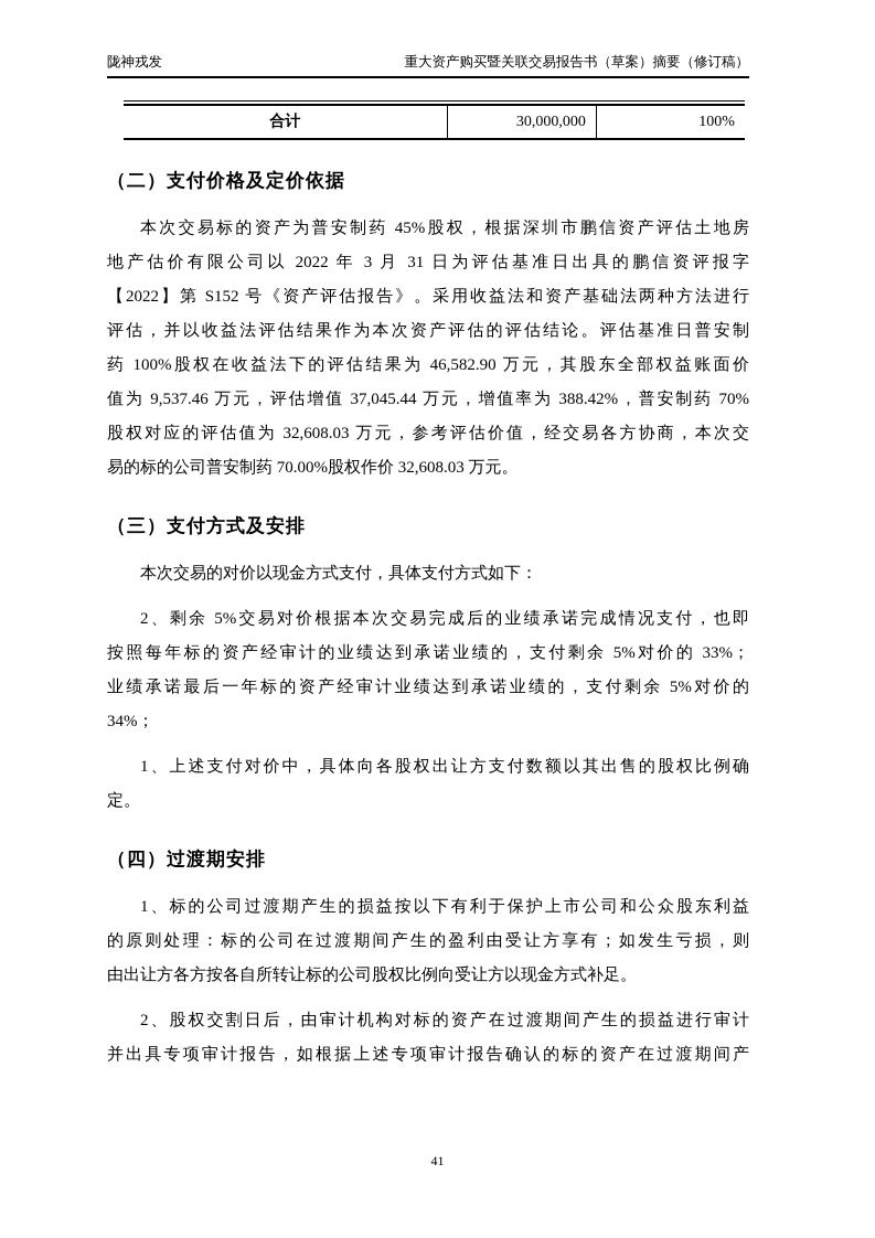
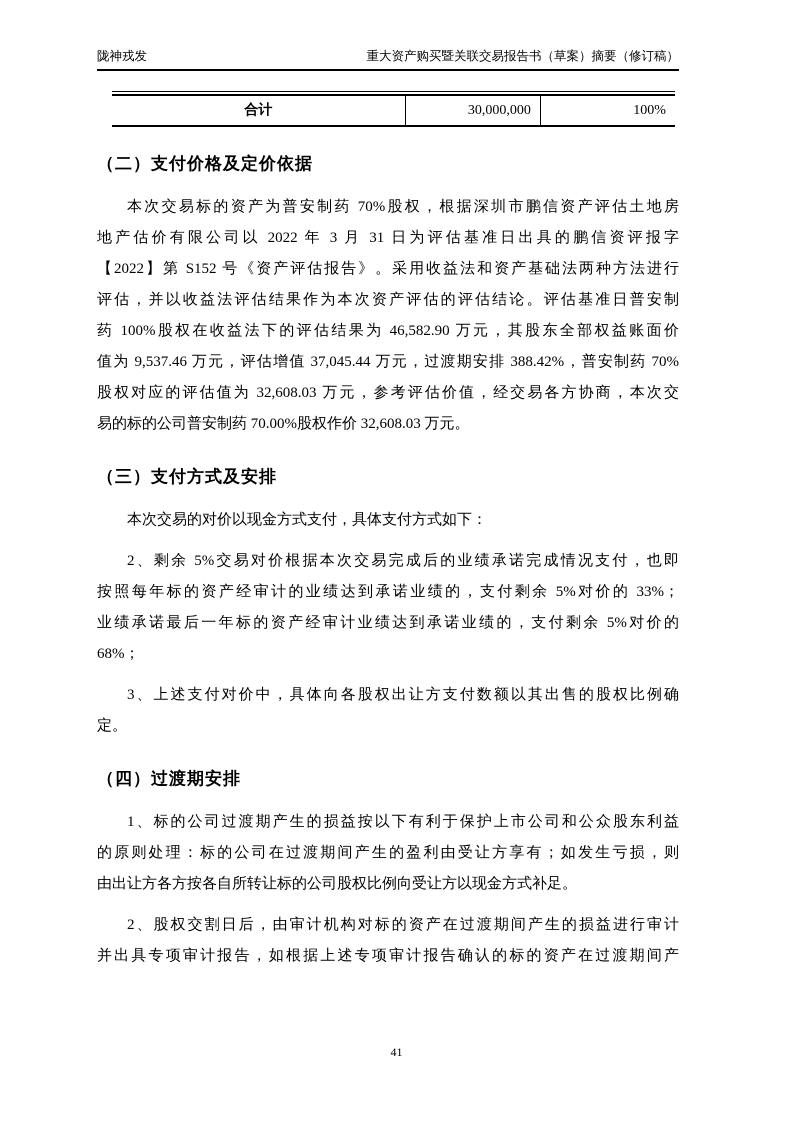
  陇神戎发
  重大资产购买暨关联交易报告书（草案）摘要（修订稿）
  合计
  30,000,000
  100%
  （二）支付价格及定价依据
- 本次交易标的资产为普安制药 45%股权，根据深圳市鹏信资产评估土地房
+ 本次交易标的资产为普安制药 70%股权，根据深圳市鹏信资产评估土地房
  地产估价有限公司以 2022 年 3 月 31 日为评估基准日出具的鹏信资评报字
  【2022】第 S152 号《资产评估报告》。采用收益法和资产基础法两种方法进行
  评估，并以收益法评估结果作为本次资产评估的评估结论。评估基准日普安制
  药 100%股权在收益法下的评估结果为 46,582.90 万元，其股东全部权益账面价
- 值为 9,537.46 万元，评估增值 37,045.44 万元，增值率为 388.42%，普安制药 70%
+ 值为 9,537.46 万元，评估增值 37,045.44 万元，过渡期安排 388.42%，普安制药 70%
  股权对应的评估值为 32,608.03 万元，参考评估价值，经交易各方协商，本次交
  易的标的公司普安制药 70.00%股权作价 32,608.03 万元。
  （三）支付方式及安排
  本次交易的对价以现金方式支付，具体支付方式如下：
  2、剩余 5%交易对价根据本次交易完成后的业绩承诺完成情况支付，也即
  按照每年标的资产经审计的业绩达到承诺业绩的，支付剩余 5%对价的 33%；
  业绩承诺最后一年标的资产经审计业绩达到承诺业绩的，支付剩余 5%对价的
- 34%；
+ 68%；
- 1、上述支付对价中，具体向各股权出让方支付数额以其出售的股权比例确
+ 3、上述支付对价中，具体向各股权出让方支付数额以其出售的股权比例确
  定。
  （四）过渡期安排
  1、标的公司过渡期产生的损益按以下有利于保护上市公司和公众股东利益
  的原则处理：标的公司在过渡期间产生的盈利由受让方享有；如发生亏损，则
  由出让方各方按各自所转让标的公司股权比例向受让方以现金方式补足。
  2、股权交割日后，由审计机构对标的资产在过渡期间产生的损益进行审计
  并出具专项审计报告，如根据上述专项审计报告确认的标的资产在过渡期间产
  41
